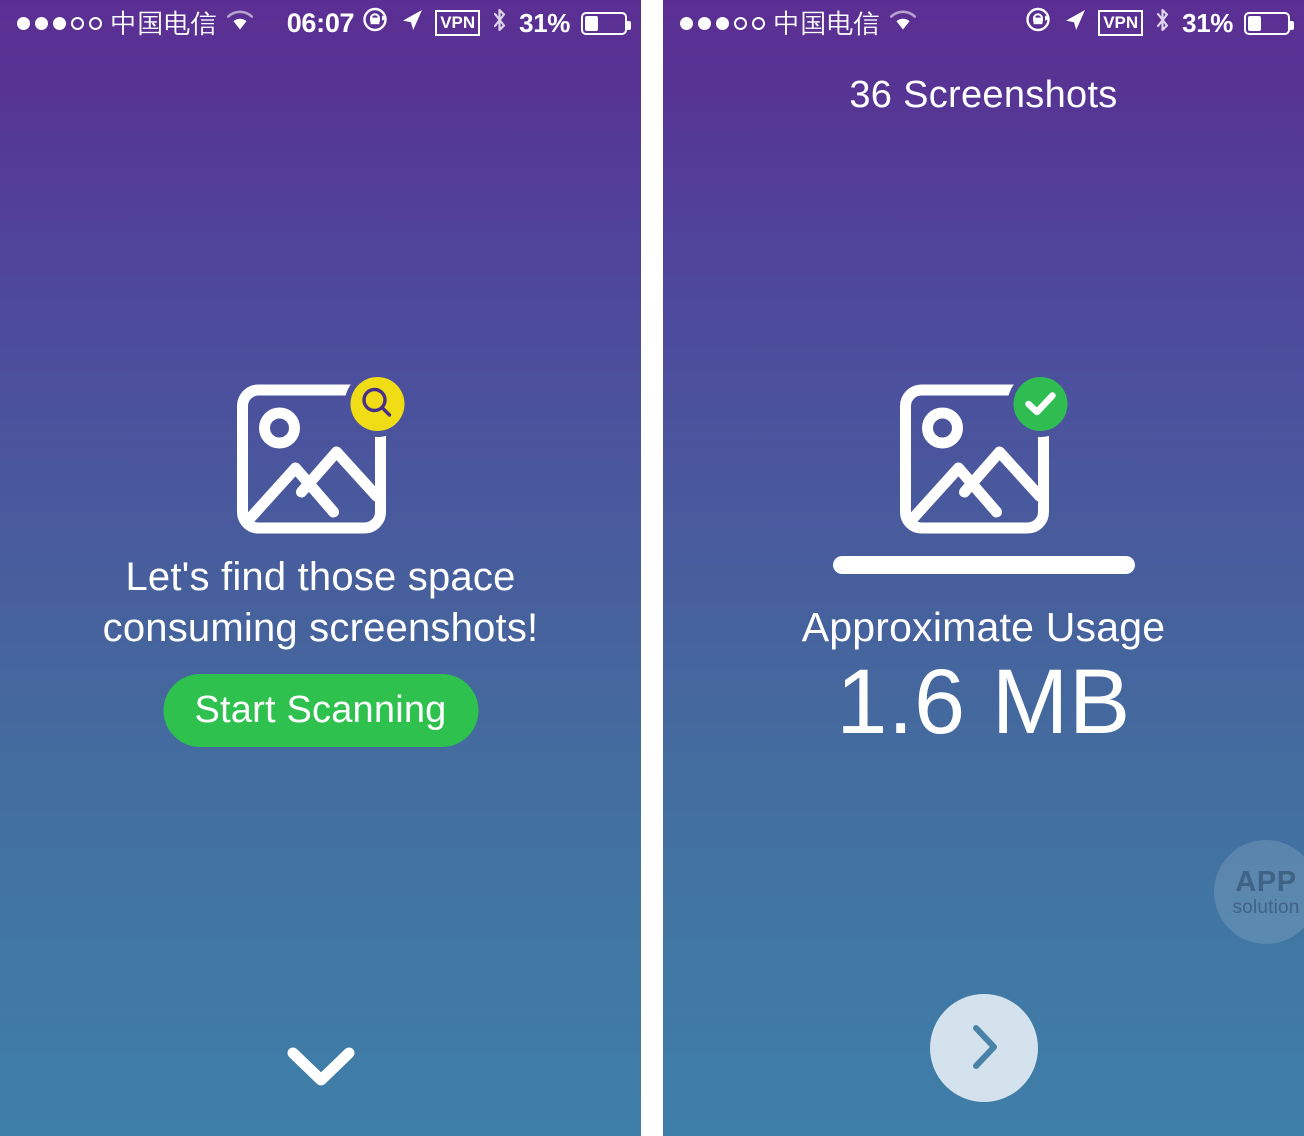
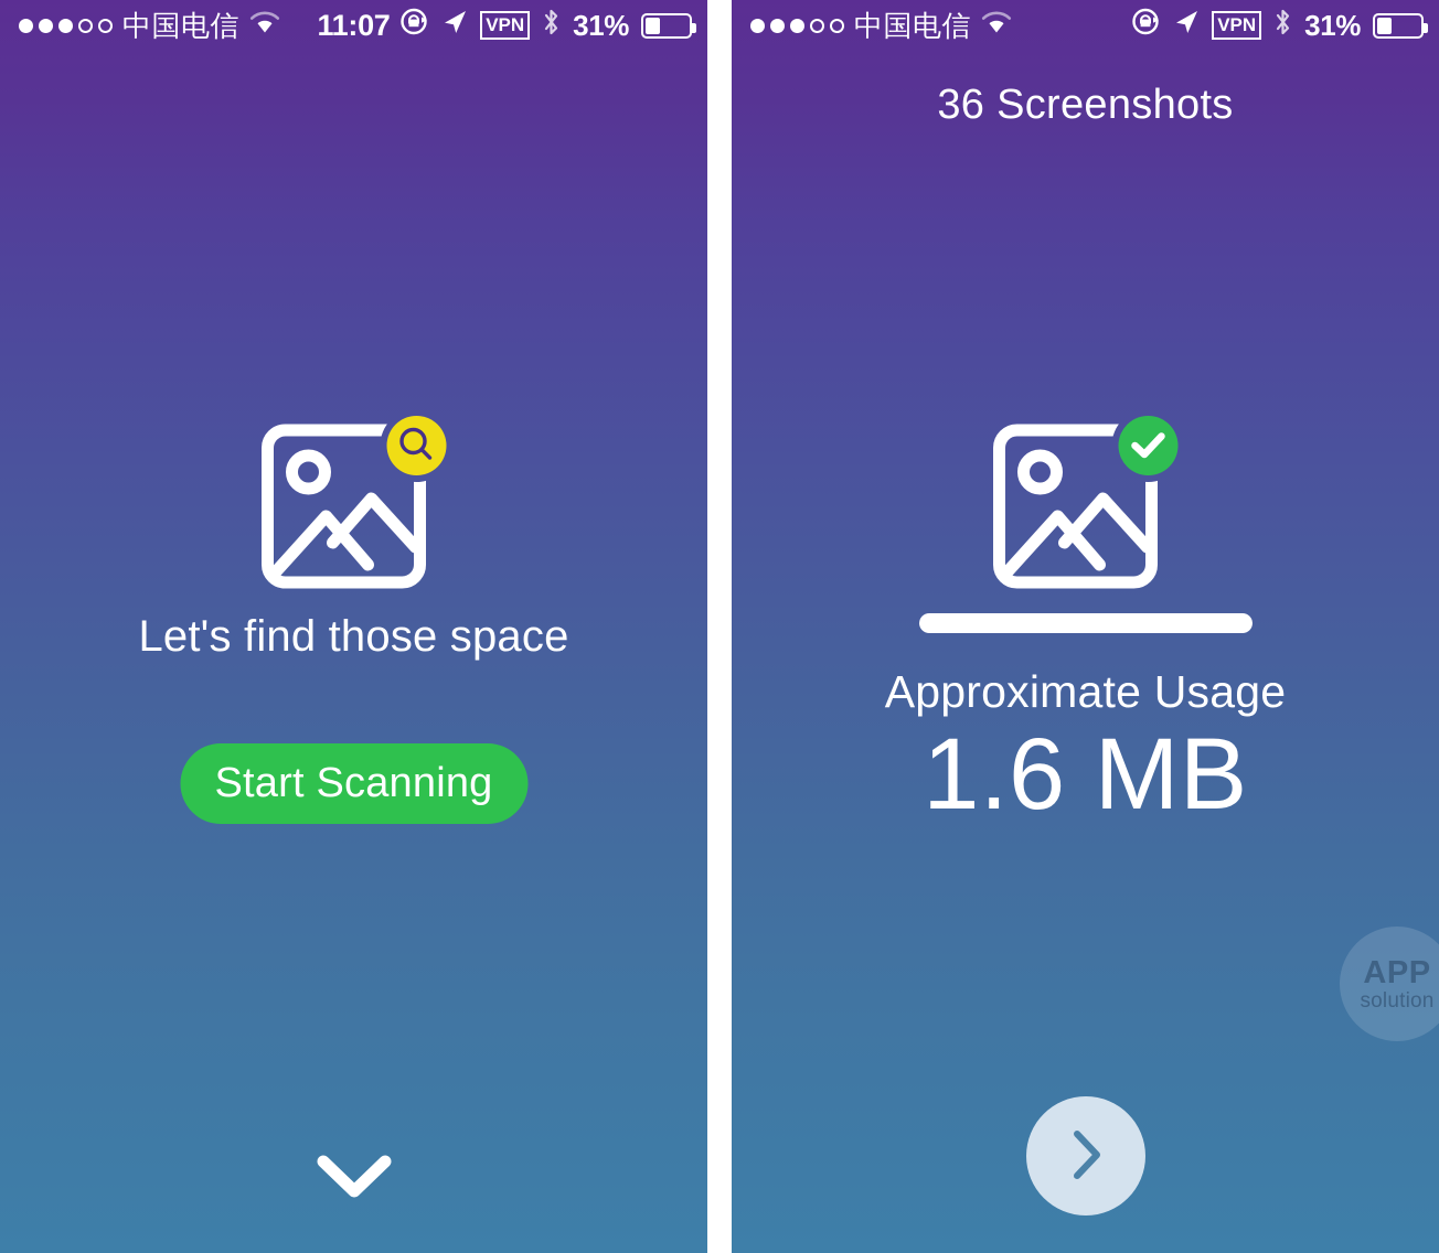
  中国电信
- 06:07
+ 11:07
  VPN
  31%
  Let's find those space
- consuming screenshots!
  Start Scanning
  中国电信
  VPN
  31%
  36 Screenshots
  Approximate Usage
  1.6 MB
  APP
  solution
